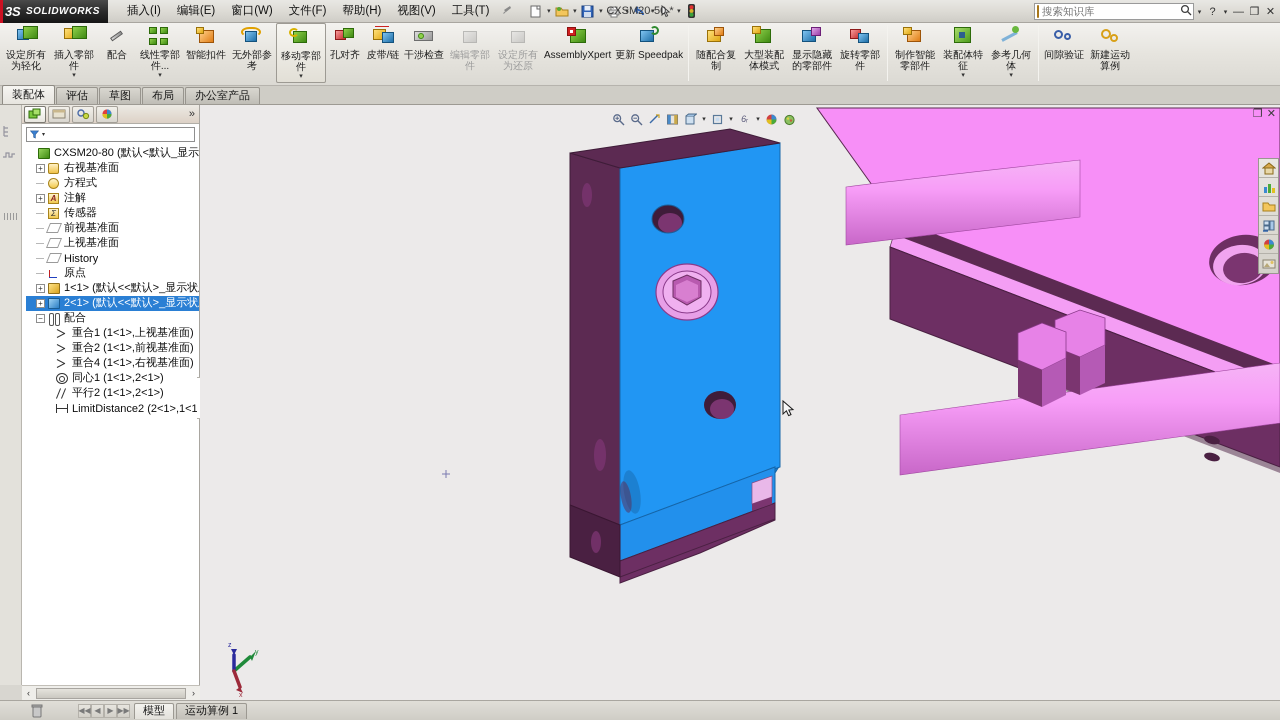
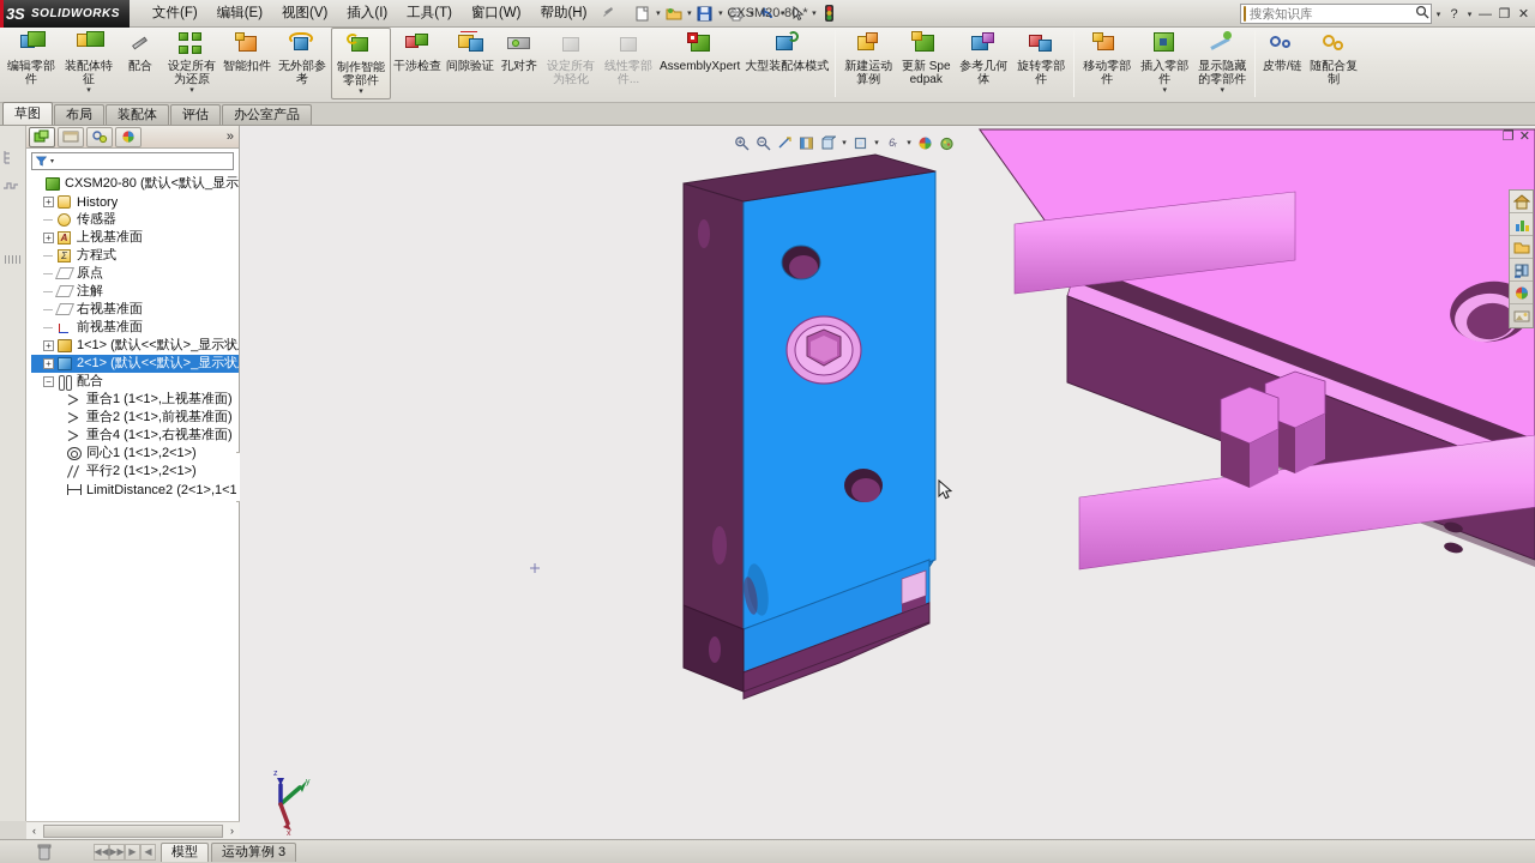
  3
  S
  SOLIDWORKS
- 插入(I)
+ 文件(F)
  编辑(E)
- 窗口(W)
+ 视图(V)
- 文件(F)
+ 插入(I)
- 帮助(H)
+ 工具(T)
- 视图(V)
+ 窗口(W)
- 工具(T)
+ 帮助(H)
- CXSM20-50 *
+ CXSM20-80 *
  搜索知识库
  ?
  —
  ❐
  ✕
- 设定所有为轻化
+ 编辑零部件
- 插入零部件
+ 装配体特征
  配合
- 线性零部件...
+ 设定所有为还原
  智能扣件
  无外部参考
- 移动零部件
+ 制作智能零部件
- 孔对齐
+ 干涉检查
- 皮带/链
+ 间隙验证
- 干涉检查
+ 孔对齐
- 编辑零部件
+ 设定所有为轻化
- 设定所有为还原
+ 线性零部件...
  AssemblyXpert
- 更新 Speedpak
+ 大型装配体模式
- 随配合复制
+ 新建运动算例
- 大型装配体模式
+ 更新 Speedpak
- 显示隐藏的零部件
+ 参考几何体
  旋转零部件
- 制作智能零部件
+ 移动零部件
- 装配体特征
+ 插入零部件
- 参考几何体
+ 显示隐藏的零部件
- 间隙验证
+ 皮带/链
- 新建运动算例
+ 随配合复制
- 装配体
+ 草图
- 评估
+ 布局
- 草图
+ 装配体
- 布局
+ 评估
  办公室产品
  »
  CXSM20-80 (默认<默认_显示
  +
- 右视基准面
+ History
- 方程式
+ 传感器
  +
  A
- 注解
+ 上视基准面
  Σ
- 传感器
+ 方程式
- 前视基准面
+ 原点
- 上视基准面
+ 注解
- History
+ 右视基准面
- 原点
+ 前视基准面
  +
  1<1> (默认<<默认>_显示状
  +
  2<1> (默认<<默认>_显示状
  −
  配合
  重合1 (1<1>,上视基准面)
  重合2 (1<1>,前视基准面)
  重合4 (1<1>,右视基准面)
  同心1 (1<1>,2<1>)
  平行2 (1<1>,2<1>)
  LimitDistance2 (2<1>,1<1
  ‹
  ›
  6ᵣ
  ❐
  ✕
  ◀◀
- ◀
+ ▶▶
  ▶
- ▶▶
+ ◀
  模型
- 运动算例 1
+ 运动算例 3
